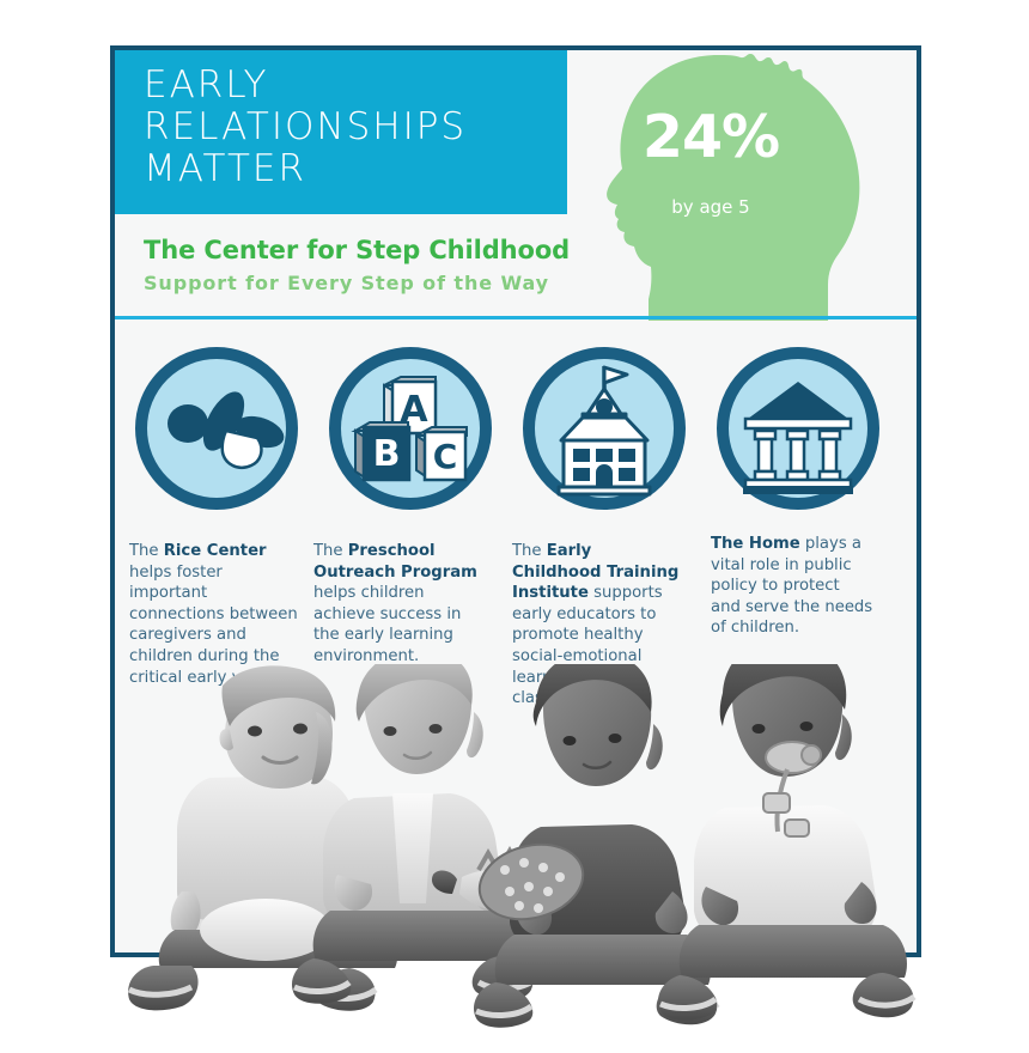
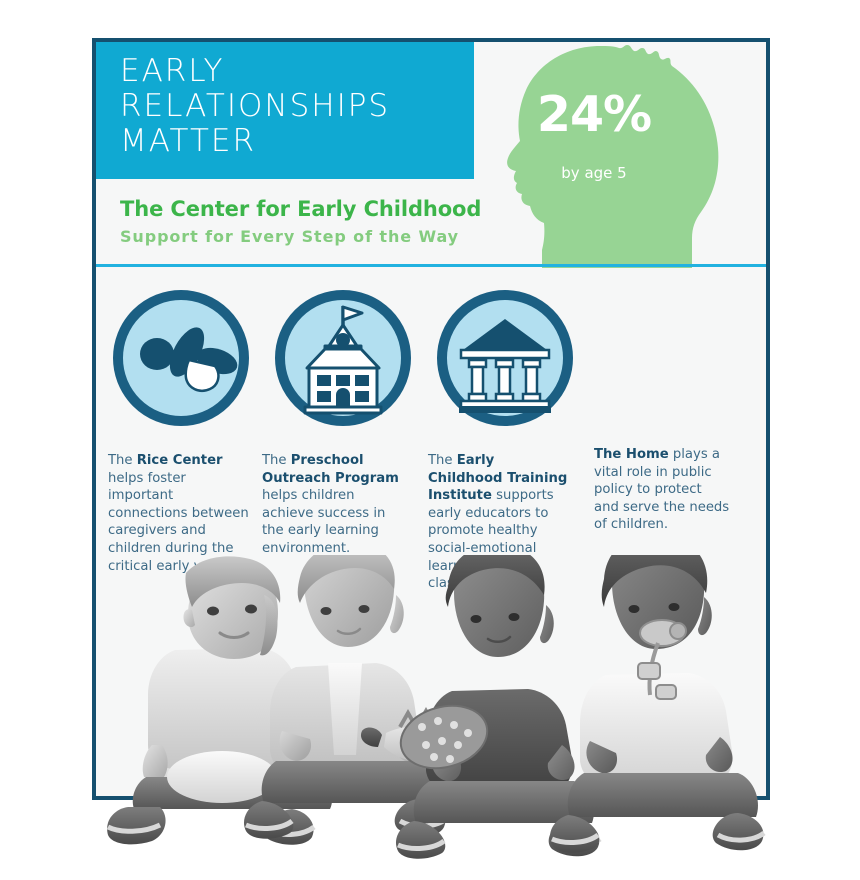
  EARLY
  RELATIONSHIPS
  MATTER
- The Center for Step Childhood
+ The Center for Early Childhood
  Support for Every Step of the Way
  24%
  by age 5
- A
- C
- B
  The Rice Center helps foster important connections between caregivers and children during the critical early
  The Preschool Outreach Program helps children achieve success in the early learning environment.
  The Early Childhood Training Institute supports early educators to promote healthy social-emotional lear cla
  The Home plays a vital role in public policy to protect and serve the needs of children.
